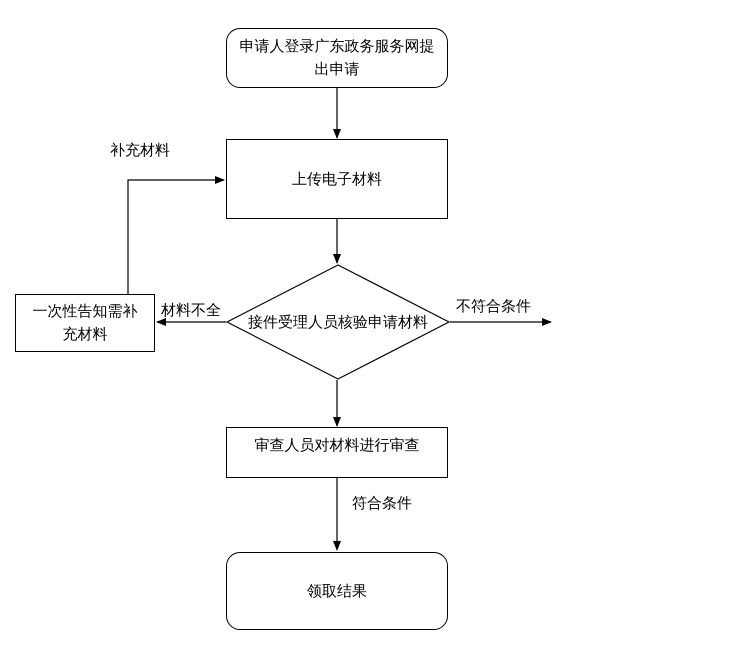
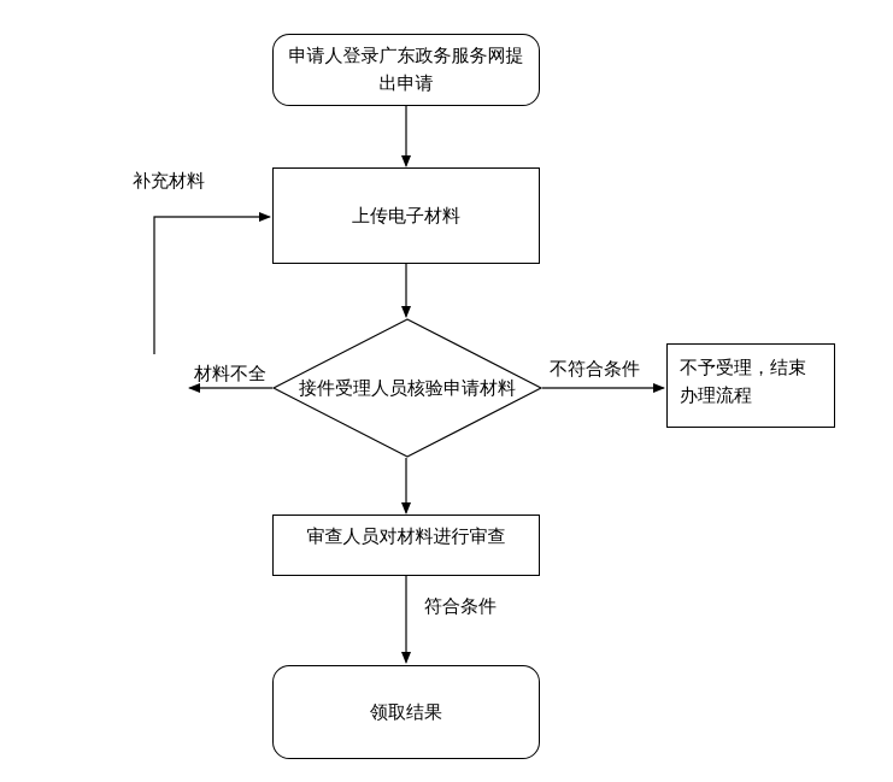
  申请人登录广东政务服务网提出申请
  上传电子材料
- 一次性告知需补充材料
  接件受理人员核验申请材料
+ 不予受理，结束办理流程
  审查人员对材料进行审查
  领取结果
  补充材料
  材料不全
  不符合条件
  符合条件
